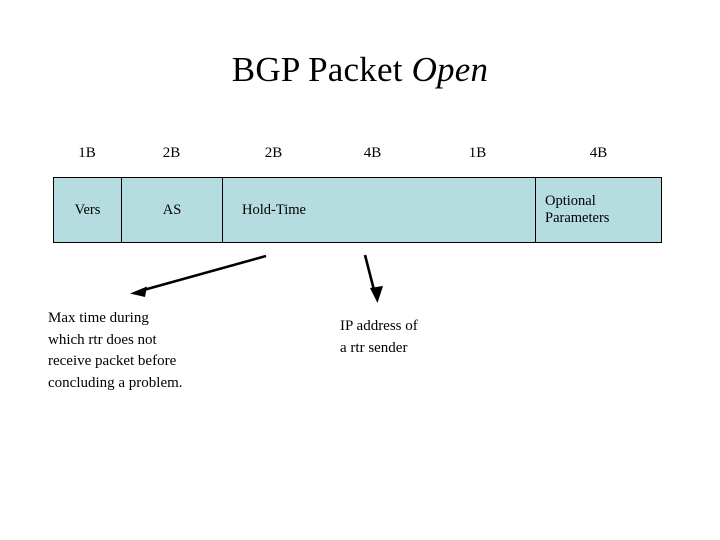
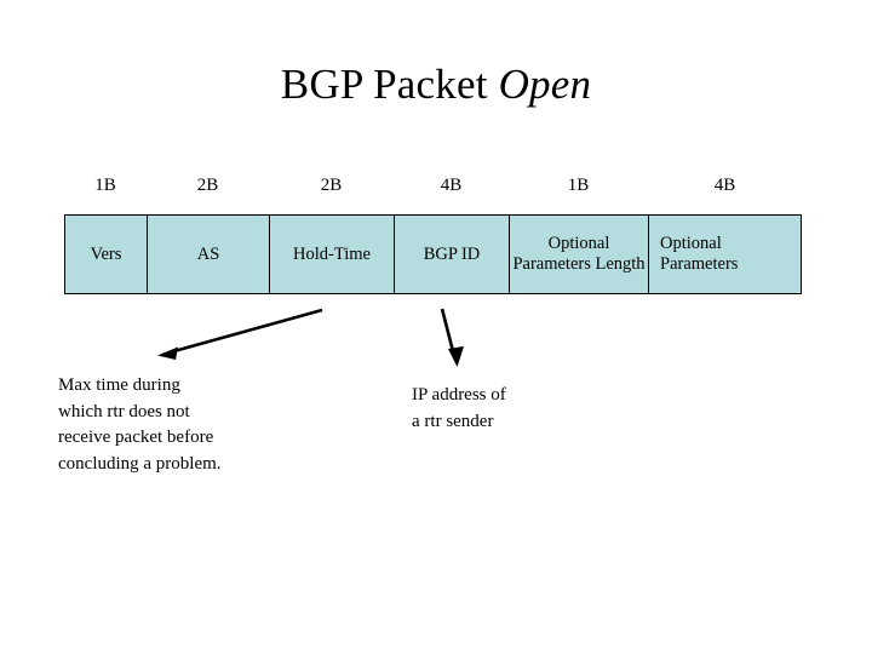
  BGP Packet Open
  1B
  2B
  2B
  4B
  1B
  4B
  Vers
  AS
  Hold-Time
+ BGP ID
+ Optional Parameters Length
  Optional Parameters
  Max time during
  which rtr does not
  receive packet before
  concluding a problem.
  IP address of
  a rtr sender
